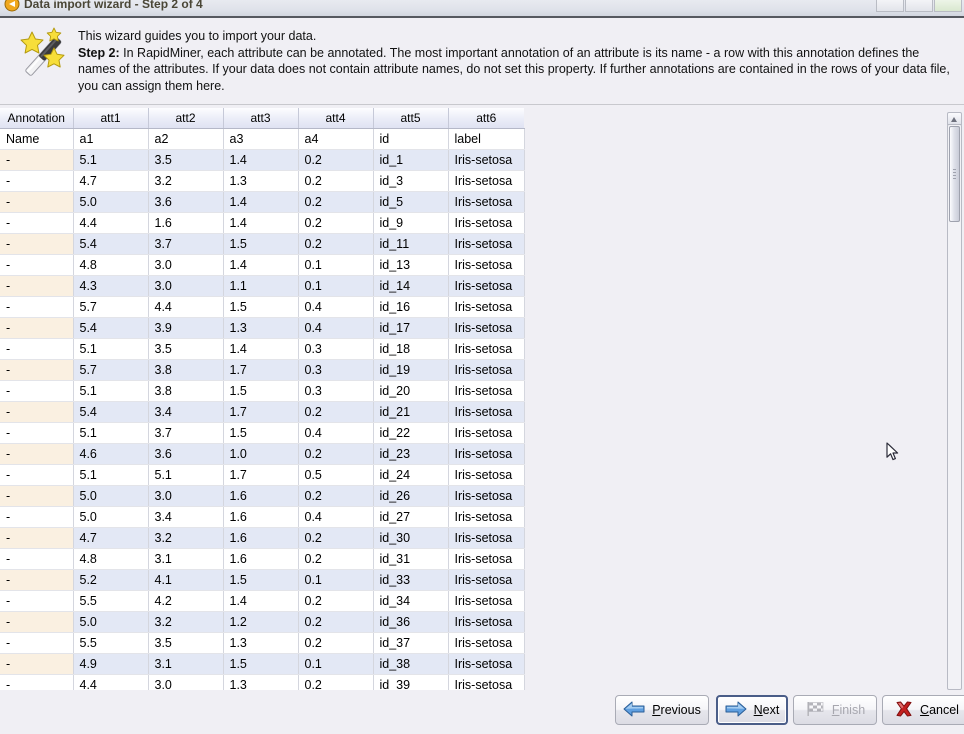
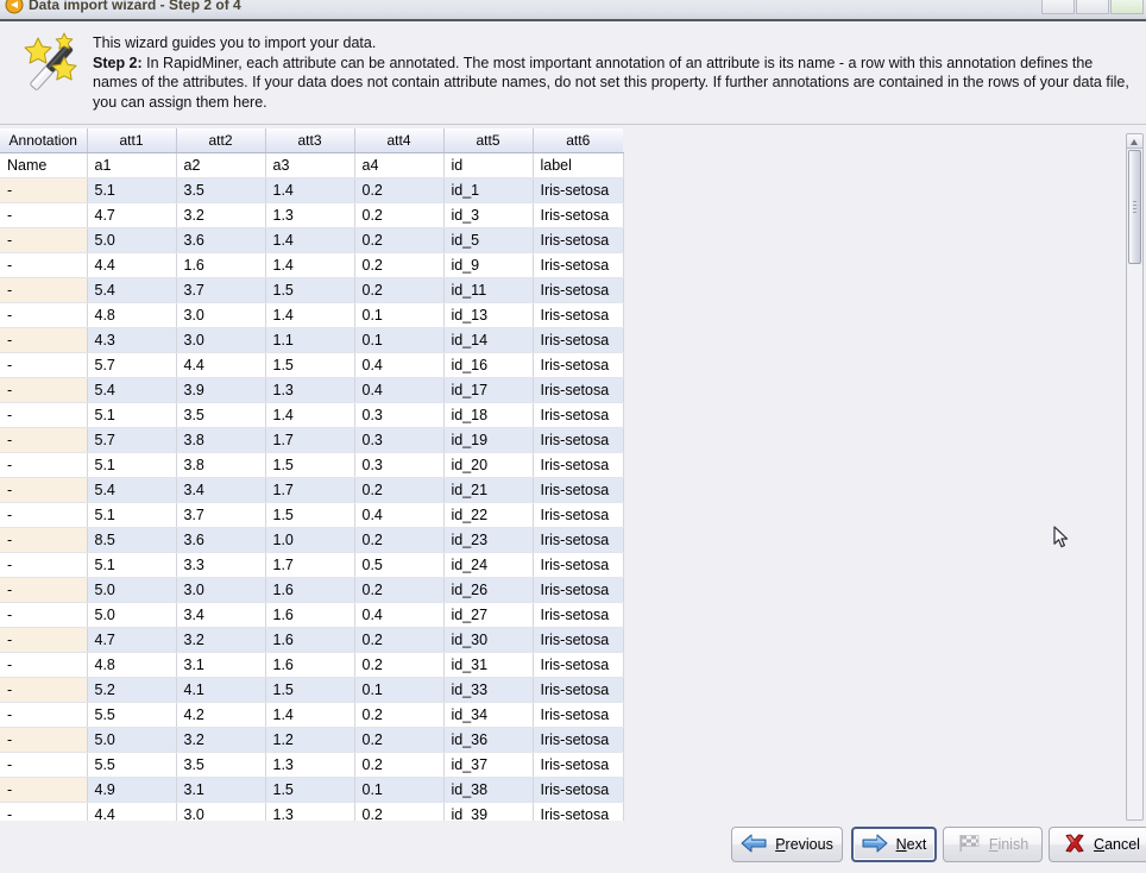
  Data import wizard - Step 2 of 4
  This wizard guides you to import your data.
  Step 2: In RapidMiner, each attribute can be annotated. The most important annotation of an attribute is its name - a row with this annotation defines the names of the attributes. If your data does not contain attribute names, do not set this property. If further annotations are contained in the rows of your data file, you can assign them here.
  Annotation	att1	att2	att3	att4	att5	att6
  Name	a1	a2	a3	a4	id	label
  -	5.1	3.5	1.4	0.2	id_1	Iris-setosa
  -	4.7	3.2	1.3	0.2	id_3	Iris-setosa
  -	5.0	3.6	1.4	0.2	id_5	Iris-setosa
  -	4.4	1.6	1.4	0.2	id_9	Iris-setosa
  -	5.4	3.7	1.5	0.2	id_11	Iris-setosa
  -	4.8	3.0	1.4	0.1	id_13	Iris-setosa
  -	4.3	3.0	1.1	0.1	id_14	Iris-setosa
  -	5.7	4.4	1.5	0.4	id_16	Iris-setosa
  -	5.4	3.9	1.3	0.4	id_17	Iris-setosa
  -	5.1	3.5	1.4	0.3	id_18	Iris-setosa
  -	5.7	3.8	1.7	0.3	id_19	Iris-setosa
  -	5.1	3.8	1.5	0.3	id_20	Iris-setosa
  -	5.4	3.4	1.7	0.2	id_21	Iris-setosa
  -	5.1	3.7	1.5	0.4	id_22	Iris-setosa
- -	4.6	3.6	1.0	0.2	id_23	Iris-setosa
+ -	8.5	3.6	1.0	0.2	id_23	Iris-setosa
- -	5.1	5.1	1.7	0.5	id_24	Iris-setosa
+ -	5.1	3.3	1.7	0.5	id_24	Iris-setosa
  -	5.0	3.0	1.6	0.2	id_26	Iris-setosa
  -	5.0	3.4	1.6	0.4	id_27	Iris-setosa
  -	4.7	3.2	1.6	0.2	id_30	Iris-setosa
  -	4.8	3.1	1.6	0.2	id_31	Iris-setosa
  -	5.2	4.1	1.5	0.1	id_33	Iris-setosa
  -	5.5	4.2	1.4	0.2	id_34	Iris-setosa
  -	5.0	3.2	1.2	0.2	id_36	Iris-setosa
  -	5.5	3.5	1.3	0.2	id_37	Iris-setosa
  -	4.9	3.1	1.5	0.1	id_38	Iris-setosa
  -	4.4	3.0	1.3	0.2	id_39	Iris-setosa
  Previous
  Next
  Finish
  Cancel
